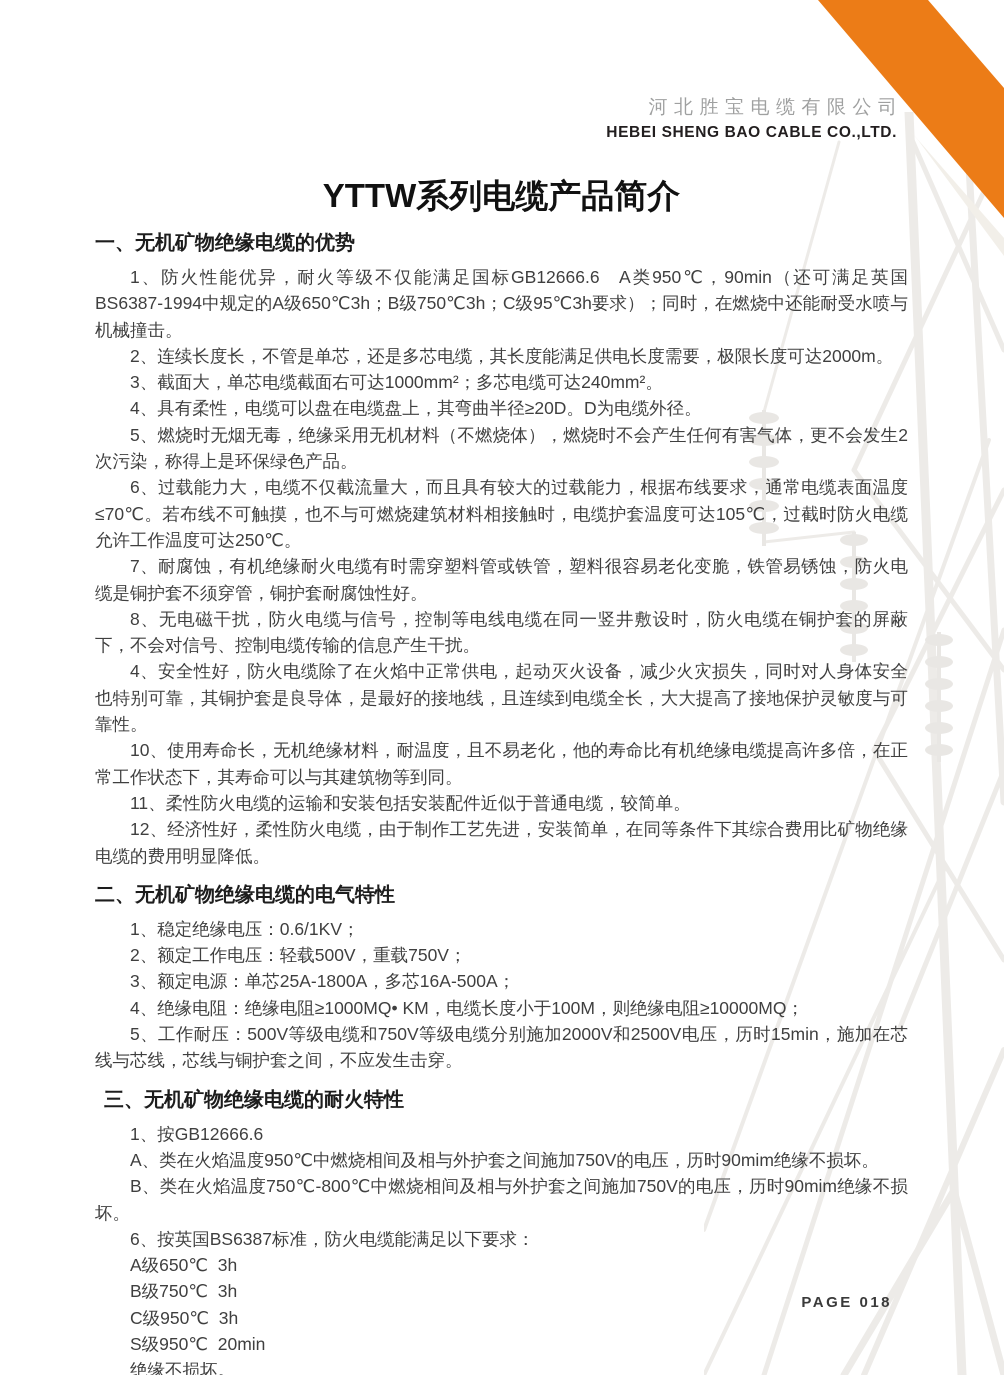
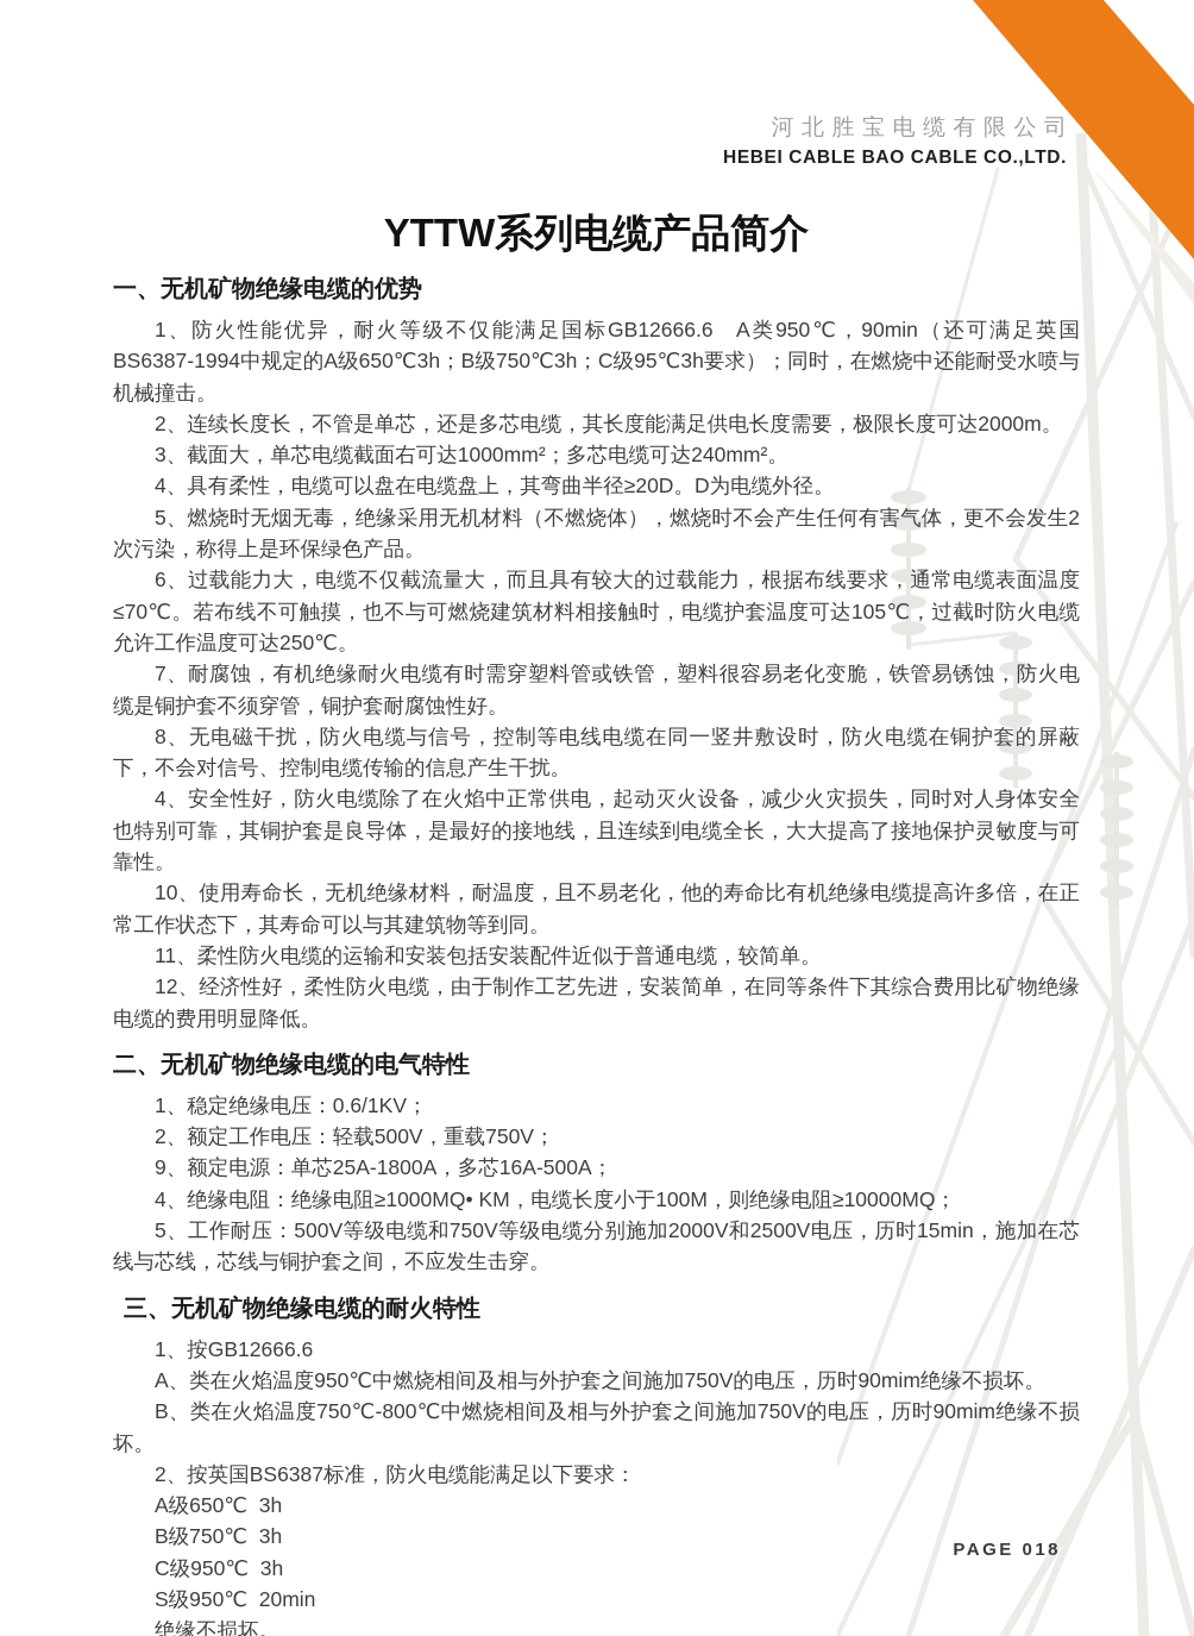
  河北胜宝电缆有限公司
- HEBEI SHENG BAO CABLE CO.,LTD.
+ HEBEI CABLE BAO CABLE CO.,LTD.
  YTTW系列电缆产品简介
  一、无机矿物绝缘电缆的优势
  1、防火性能优异，耐火等级不仅能满足国标GB12666.6 A类950℃，90min（还可满足英国BS6387-1994中规定的A级650℃3h；B级750℃3h；C级95℃3h要求）；同时，在燃烧中还能耐受水喷与机械撞击。
  2、连续长度长，不管是单芯，还是多芯电缆，其长度能满足供电长度需要，极限长度可达2000m。
  3、截面大，单芯电缆截面右可达1000mm²；多芯电缆可达240mm²。
  4、具有柔性，电缆可以盘在电缆盘上，其弯曲半径≥20D。D为电缆外径。
  5、燃烧时无烟无毒，绝缘采用无机材料（不燃烧体），燃烧时不会产生任何有害气体，更不会发生2次污染，称得上是环保绿色产品。
  6、过载能力大，电缆不仅截流量大，而且具有较大的过载能力，根据布线要求，通常电缆表面温度≤70℃。若布线不可触摸，也不与可燃烧建筑材料相接触时，电缆护套温度可达105℃，过截时防火电缆允许工作温度可达250℃。
  7、耐腐蚀，有机绝缘耐火电缆有时需穿塑料管或铁管，塑料很容易老化变脆，铁管易锈蚀，防火电缆是铜护套不须穿管，铜护套耐腐蚀性好。
  8、无电磁干扰，防火电缆与信号，控制等电线电缆在同一竖井敷设时，防火电缆在铜护套的屏蔽下，不会对信号、控制电缆传输的信息产生干扰。
  4、安全性好，防火电缆除了在火焰中正常供电，起动灭火设备，减少火灾损失，同时对人身体安全也特别可靠，其铜护套是良导体，是最好的接地线，且连续到电缆全长，大大提高了接地保护灵敏度与可靠性。
  10、使用寿命长，无机绝缘材料，耐温度，且不易老化，他的寿命比有机绝缘电缆提高许多倍，在正常工作状态下，其寿命可以与其建筑物等到同。
  11、柔性防火电缆的运输和安装包括安装配件近似于普通电缆，较简单。
  12、经济性好，柔性防火电缆，由于制作工艺先进，安装简单，在同等条件下其综合费用比矿物绝缘电缆的费用明显降低。
  二、无机矿物绝缘电缆的电气特性
  1、稳定绝缘电压：0.6/1KV；
  2、额定工作电压：轻载500V，重载750V；
- 3、额定电源：单芯25A-1800A，多芯16A-500A；
+ 9、额定电源：单芯25A-1800A，多芯16A-500A；
  4、绝缘电阻：绝缘电阻≥1000MQ• KM，电缆长度小于100M，则绝缘电阻≥10000MQ；
  5、工作耐压：500V等级电缆和750V等级电缆分别施加2000V和2500V电压，历时15min，施加在芯线与芯线，芯线与铜护套之间，不应发生击穿。
  三、无机矿物绝缘电缆的耐火特性
  1、按GB12666.6
  A、类在火焰温度950℃中燃烧相间及相与外护套之间施加750V的电压，历时90mim绝缘不损坏。
  B、类在火焰温度750℃-800℃中燃烧相间及相与外护套之间施加750V的电压，历时90mim绝缘不损坏。
- 6、按英国BS6387标准，防火电缆能满足以下要求：
+ 2、按英国BS6387标准，防火电缆能满足以下要求：
  A级650℃ 3h
  B级750℃ 3h
  C级950℃ 3h
  S级950℃ 20min
  绝缘不损坏。
  PAGE 018
